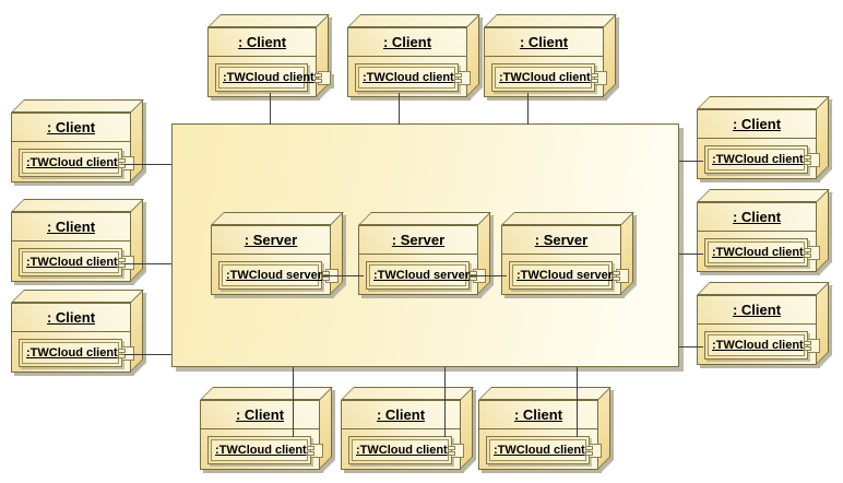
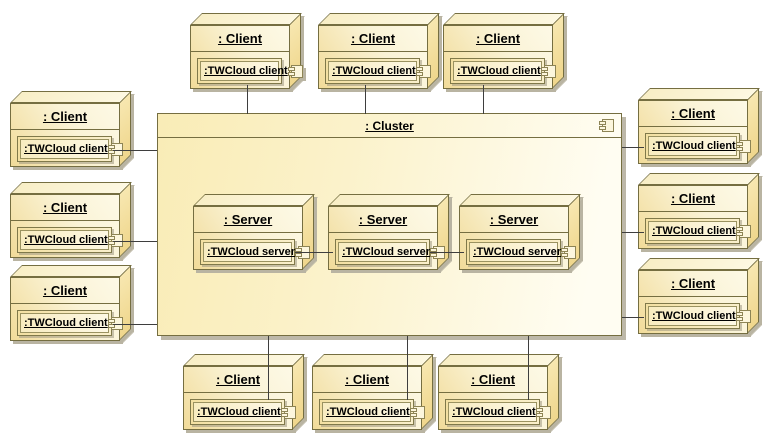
+ : Cluster
  : Server
  :TWCloud server
  : Server
  :TWCloud server
  : Server
  :TWCloud server
  : Client
  :TWCloud client
  : Client
  :TWCloud client
  : Client
  :TWCloud client
  : Client
  :TWCloud client
  : Client
  :TWCloud client
  : Client
  :TWCloud client
  : Client
  :TWCloud client
  : Client
  :TWCloud client
  : Client
  :TWCloud client
  : Client
  :TWCloud client
  : Client
  :TWCloud client
  : Client
  :TWCloud client
